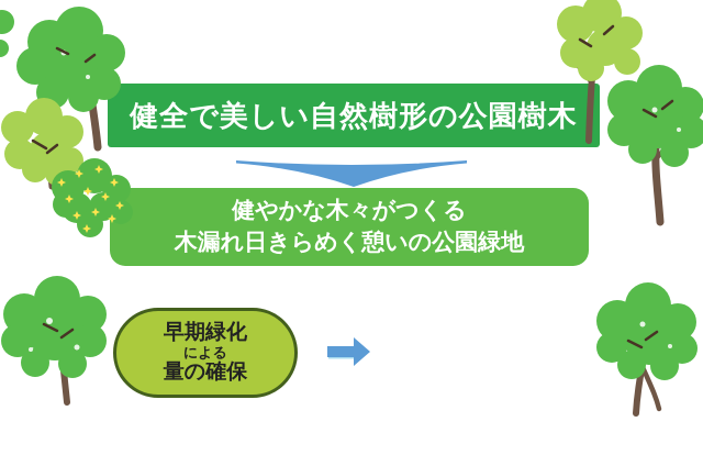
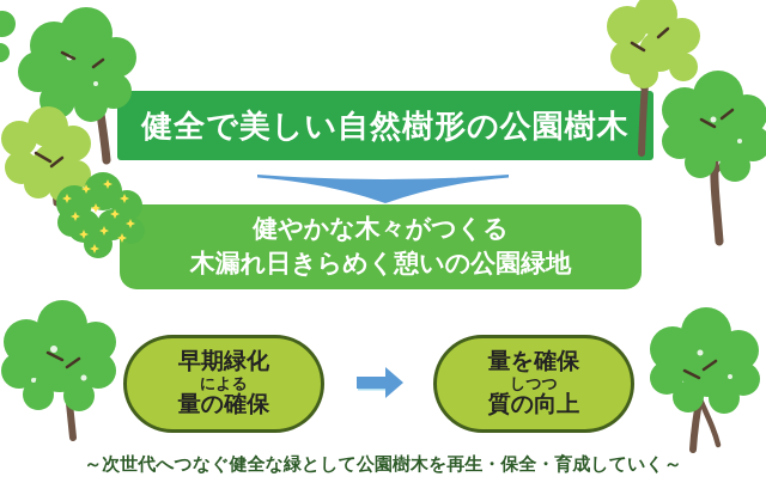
  健全で美しい自然樹形の公園樹木
  健やかな木々がつくる
  木漏れ日きらめく憩いの公園緑地
  早期緑化
  による
  量の確保
+ 量を確保
+ しつつ
+ 質の向上
+ ～次世代へつなぐ健全な緑として公園樹木を再生・保全・育成していく～
